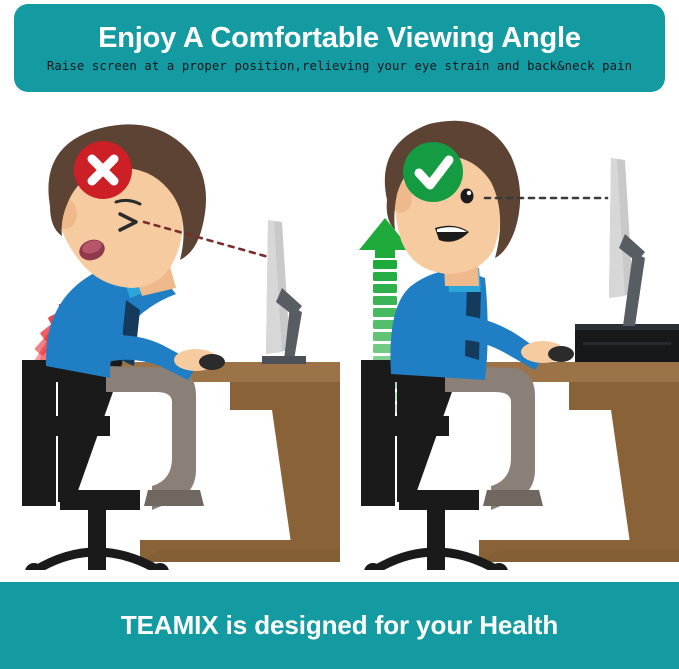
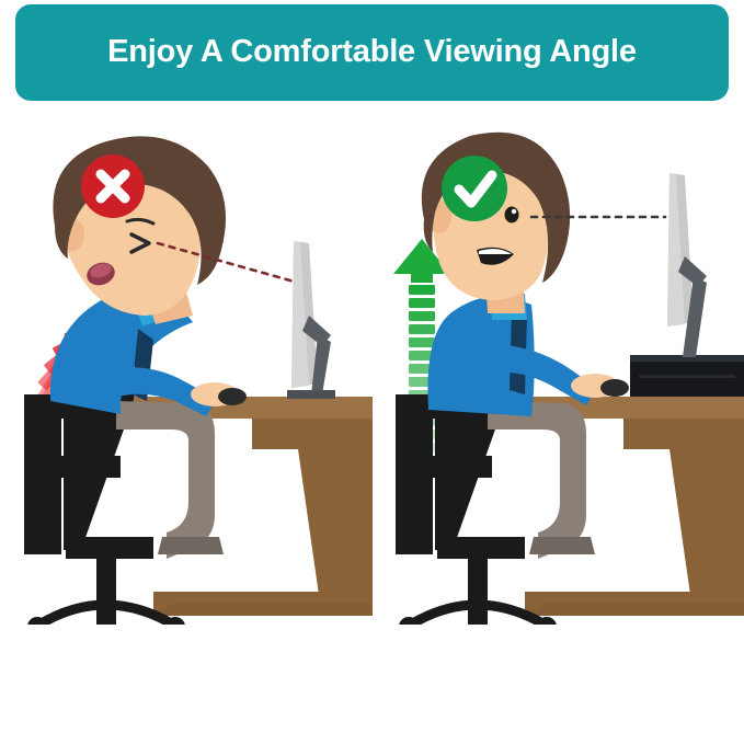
  Enjoy A Comfortable Viewing Angle
- Raise screen at a proper position,relieving your eye strain and back&neck pain
- TEAMIX is designed for your Health
